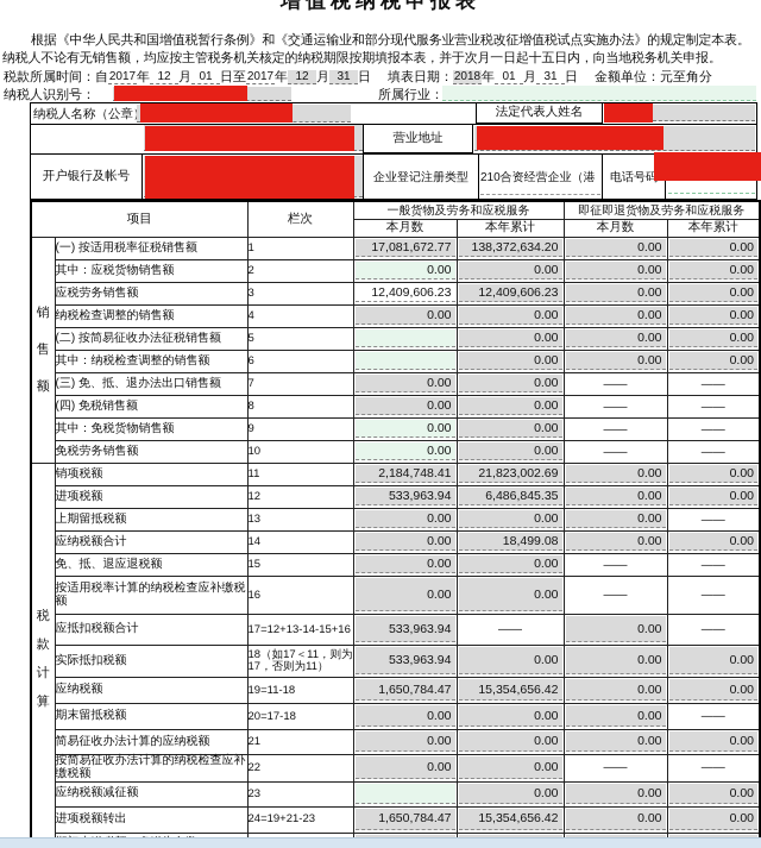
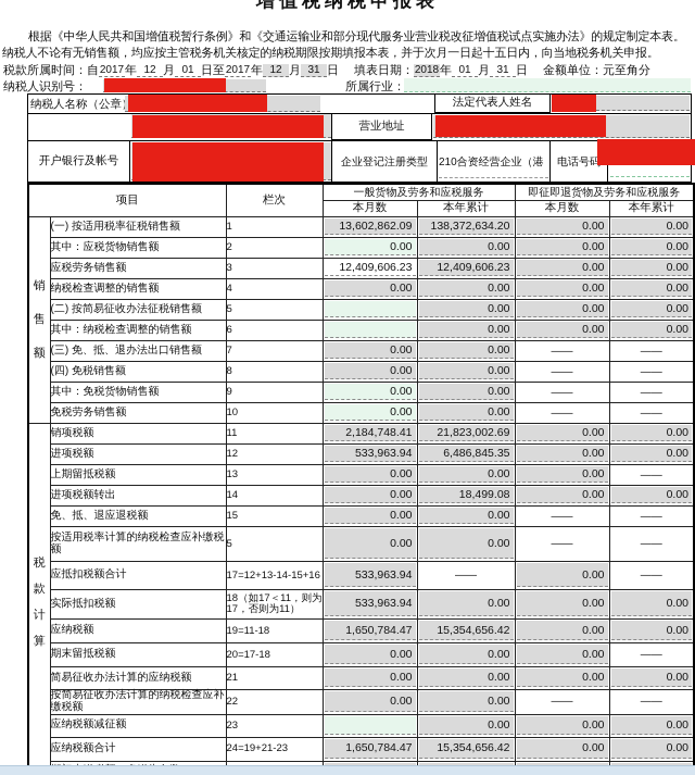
  增值税纳税申报表
  根据《中华人民共和国增值税暂行条例》和《交通运输业和部分现代服务业营业税改征增值税试点实施办法》的规定制定本表。
  纳税人不论有无销售额，均应按主管税务机关核定的纳税期限按期填报本表，并于次月一日起十五日内，向当地税务机关申报。
  税款所属时间：自2017年 12 月 01 日至2017年 12 月 31 日 填表日期：2018年 01 月 31 日 金额单位：元至角分
  纳税人识别号：
  所属行业：
  纳税人名称（公章
  法定代表人姓名
  营业地址
  开户银行及帐号
  企业登记注册类型
  210合资经营企业（港
  电话号码
  项目	栏次	一般货物及劳务和应税服务	即征即退货物及劳务和应税服务
  本月数	本年累计	本月数	本年累计
- 销售额	(一) 按适用税率征税销售额	1	17,081,672.77	138,372,634.20	0.00	0.00
+ 销售额	(一) 按适用税率征税销售额	1	13,602,862.09	138,372,634.20	0.00	0.00
  其中：应税货物销售额	2	0.00	0.00	0.00	0.00
  应税劳务销售额	3	12,409,606.23	12,409,606.23	0.00	0.00
  纳税检查调整的销售额	4	0.00	0.00	0.00	0.00
  (二) 按简易征收办法征税销售额	5		0.00	0.00	0.00
  其中：纳税检查调整的销售额	6		0.00	0.00	0.00
  (三) 免、抵、退办法出口销售额	7	0.00	0.00	——	——
  (四) 免税销售额	8	0.00	0.00	——	——
  其中：免税货物销售额	9	0.00	0.00	——	——
  免税劳务销售额	10	0.00	0.00	——	——
  税款计算	销项税额	11	2,184,748.41	21,823,002.69	0.00	0.00
  进项税额	12	533,963.94	6,486,845.35	0.00	0.00
  上期留抵税额	13	0.00	0.00	0.00	——
- 应纳税额合计	14	0.00	18,499.08	0.00	0.00
+ 进项税额转出	14	0.00	18,499.08	0.00	0.00
  免、抵、退应退税额	15	0.00	0.00	——	——
- 按适用税率计算的纳税检查应补缴税额	16	0.00	0.00	——	——
+ 按适用税率计算的纳税检查应补缴税额	5	0.00	0.00	——	——
  应抵扣税额合计	17=12+13-14-15+16	533,963.94	——	0.00	——
  实际抵扣税额	18（如17＜11，则为17，否则为11）	533,963.94	0.00	0.00	0.00
  应纳税额	19=11-18	1,650,784.47	15,354,656.42	0.00	0.00
  期末留抵税额	20=17-18	0.00	0.00	0.00	——
  简易征收办法计算的应纳税额	21	0.00	0.00	0.00	0.00
  按简易征收办法计算的纳税检查应补缴税额	22	0.00	0.00	——	——
  应纳税额减征额	23		0.00	0.00	0.00
- 进项税额转出	24=19+21-23	1,650,784.47	15,354,656.42	0.00	0.00
+ 应纳税额合计	24=19+21-23	1,650,784.47	15,354,656.42	0.00	0.00
